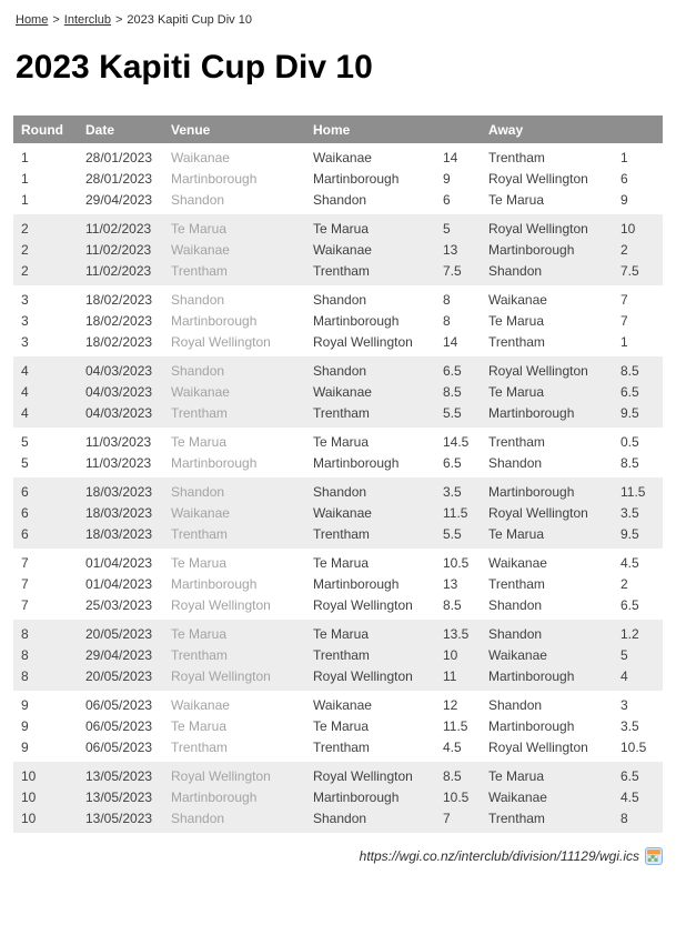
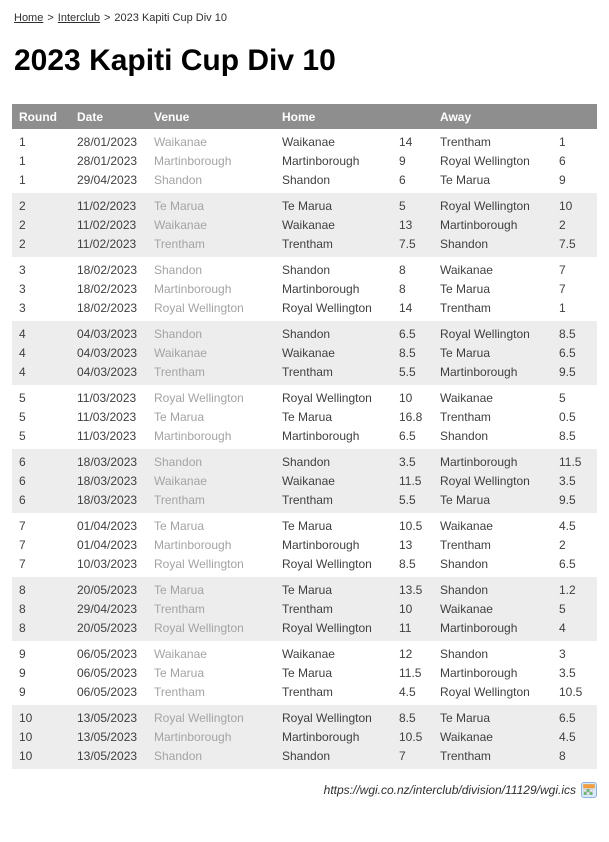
  Home > Interclub > 2023 Kapiti Cup Div 10
  2023 Kapiti Cup Div 10
  Round	Date	Venue	Home		Away
  1	28/01/2023	Waikanae	Waikanae	14	Trentham	1
  1	28/01/2023	Martinborough	Martinborough	9	Royal Wellington	6
  1	29/04/2023	Shandon	Shandon	6	Te Marua	9
  2	11/02/2023	Te Marua	Te Marua	5	Royal Wellington	10
  2	11/02/2023	Waikanae	Waikanae	13	Martinborough	2
  2	11/02/2023	Trentham	Trentham	7.5	Shandon	7.5
  3	18/02/2023	Shandon	Shandon	8	Waikanae	7
  3	18/02/2023	Martinborough	Martinborough	8	Te Marua	7
  3	18/02/2023	Royal Wellington	Royal Wellington	14	Trentham	1
  4	04/03/2023	Shandon	Shandon	6.5	Royal Wellington	8.5
  4	04/03/2023	Waikanae	Waikanae	8.5	Te Marua	6.5
  4	04/03/2023	Trentham	Trentham	5.5	Martinborough	9.5
+ 5	11/03/2023	Royal Wellington	Royal Wellington	10	Waikanae	5
- 5	11/03/2023	Te Marua	Te Marua	14.5	Trentham	0.5
+ 5	11/03/2023	Te Marua	Te Marua	16.8	Trentham	0.5
  5	11/03/2023	Martinborough	Martinborough	6.5	Shandon	8.5
  6	18/03/2023	Shandon	Shandon	3.5	Martinborough	11.5
  6	18/03/2023	Waikanae	Waikanae	11.5	Royal Wellington	3.5
  6	18/03/2023	Trentham	Trentham	5.5	Te Marua	9.5
  7	01/04/2023	Te Marua	Te Marua	10.5	Waikanae	4.5
  7	01/04/2023	Martinborough	Martinborough	13	Trentham	2
- 7	25/03/2023	Royal Wellington	Royal Wellington	8.5	Shandon	6.5
+ 7	10/03/2023	Royal Wellington	Royal Wellington	8.5	Shandon	6.5
  8	20/05/2023	Te Marua	Te Marua	13.5	Shandon	1.2
  8	29/04/2023	Trentham	Trentham	10	Waikanae	5
  8	20/05/2023	Royal Wellington	Royal Wellington	11	Martinborough	4
  9	06/05/2023	Waikanae	Waikanae	12	Shandon	3
  9	06/05/2023	Te Marua	Te Marua	11.5	Martinborough	3.5
  9	06/05/2023	Trentham	Trentham	4.5	Royal Wellington	10.5
  10	13/05/2023	Royal Wellington	Royal Wellington	8.5	Te Marua	6.5
  10	13/05/2023	Martinborough	Martinborough	10.5	Waikanae	4.5
  10	13/05/2023	Shandon	Shandon	7	Trentham	8
  https://wgi.co.nz/interclub/division/11129/wgi.ics
